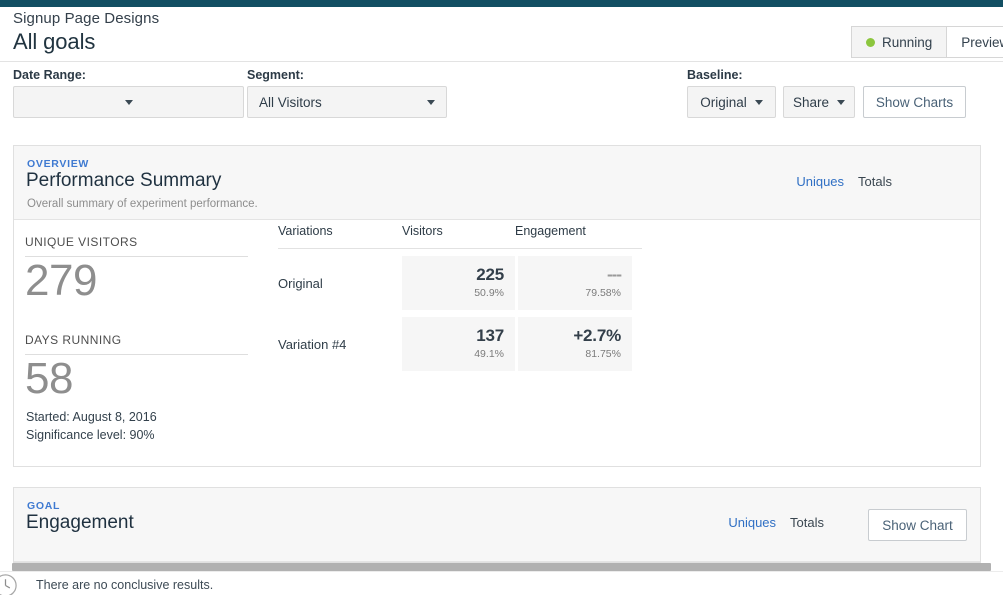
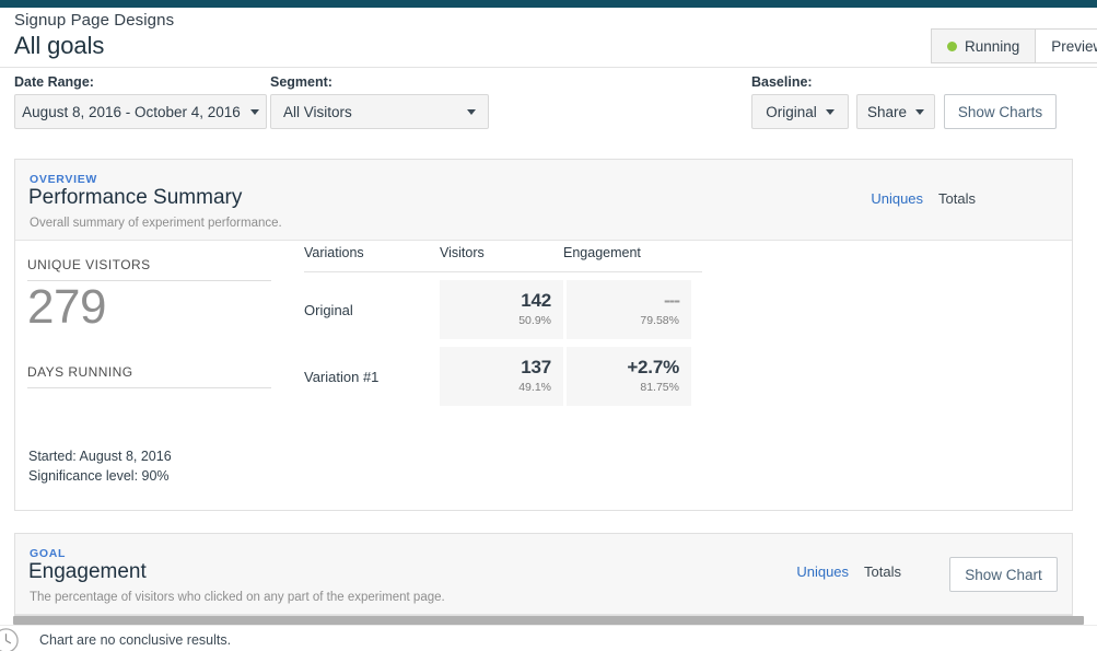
  Signup Page Designs
  All goals
  Running
  Previe
  Date Range:
+ August 8, 2016 - October 4, 2016
  Segment:
  All Visitors
  Baseline:
  Original
  Share
  Show Charts
  OVERVIEW
  Performance Summary
  Overall summary of experiment performance.
  Uniques
  Totals
  UNIQUE VISITORS
  279
  DAYS RUNNING
- 58
  Started: August 8, 2016
  Significance level: 90%
  Variations
  Visitors
  Engagement
  Original
- 225
+ 142
  50.9%
  ---
  79.58%
- Variation #4
+ Variation #1
  137
  49.1%
  +2.7%
  81.75%
  GOAL
  Engagement
+ The percentage of visitors who clicked on any part of the experiment page.
  Uniques
  Totals
  Show Chart
- There are no conclusive results.
+ Chart are no conclusive results.
